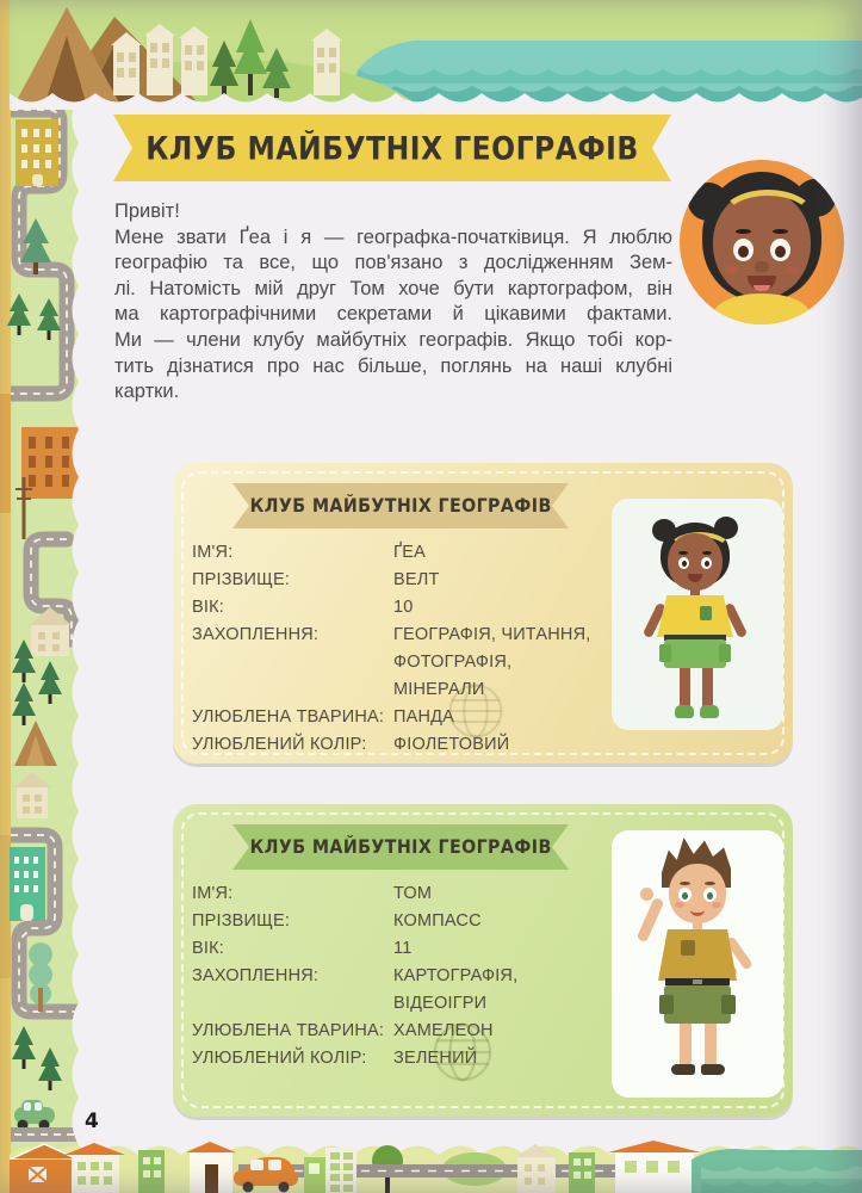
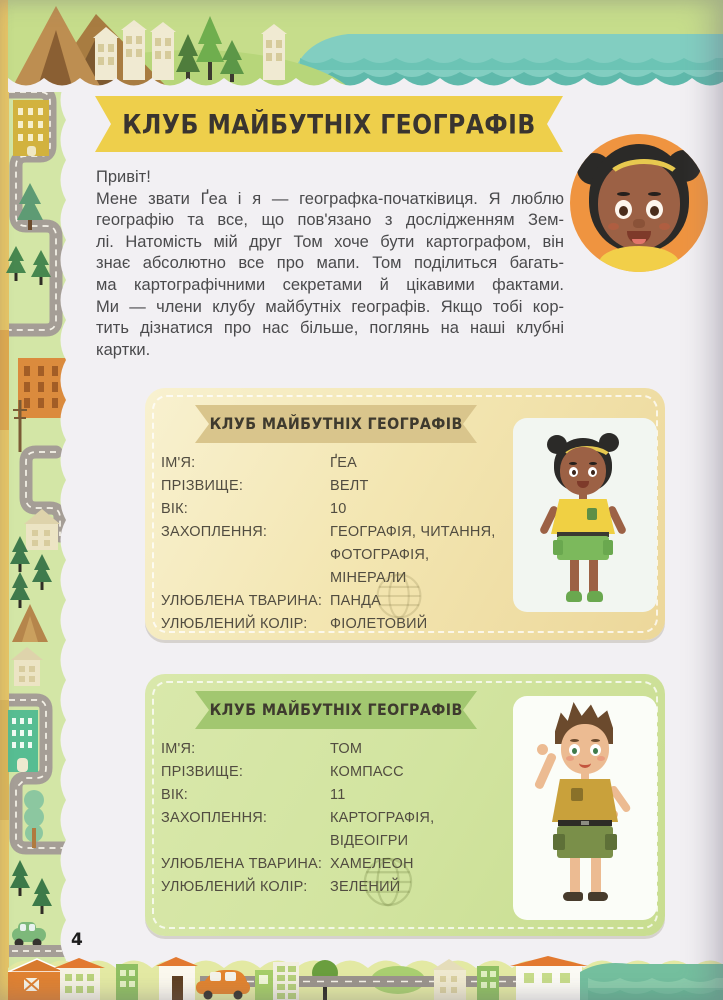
  КЛУБ МАЙБУТНІХ ГЕОГРАФІВ
  Привіт!
  Мене звати Ґеа і я — географка-початківиця. Я люблю
  географію та все, що пов'язано з дослідженням Зем-
  лі. Натомість мій друг Том хоче бути картографом, він
+ знає абсолютно все про мапи. Том поділиться багать-
  ма картографічними секретами й цікавими фактами.
  Ми — члени клубу майбутніх географів. Якщо тобі кор-
  тить дізнатися про нас більше, поглянь на наші клубні
  картки.
  КЛУБ МАЙБУТНІХ ГЕОГРАФІВ
  ІМ'Я:
  ҐЕА
  ПРІЗВИЩЕ:
  ВЕЛТ
  ВІК:
  10
  ЗАХОПЛЕННЯ:
  ГЕОГРАФІЯ, ЧИТАННЯ,
  ФОТОГРАФІЯ,
  МІНЕРАЛИ
  УЛЮБЛЕНА ТВАРИНА:
  ПАНДА
  УЛЮБЛЕНИЙ КОЛІР:
  ФІОЛЕТОВИЙ
  КЛУБ МАЙБУТНІХ ГЕОГРАФІВ
  ІМ'Я:
  ТОМ
  ПРІЗВИЩЕ:
  КОМПАСС
  ВІК:
  11
  ЗАХОПЛЕННЯ:
  КАРТОГРАФІЯ,
  ВІДЕОІГРИ
  УЛЮБЛЕНА ТВАРИНА:
  ХАМЕЛЕОН
  УЛЮБЛЕНИЙ КОЛІР:
  ЗЕЛЕНИЙ
  4
